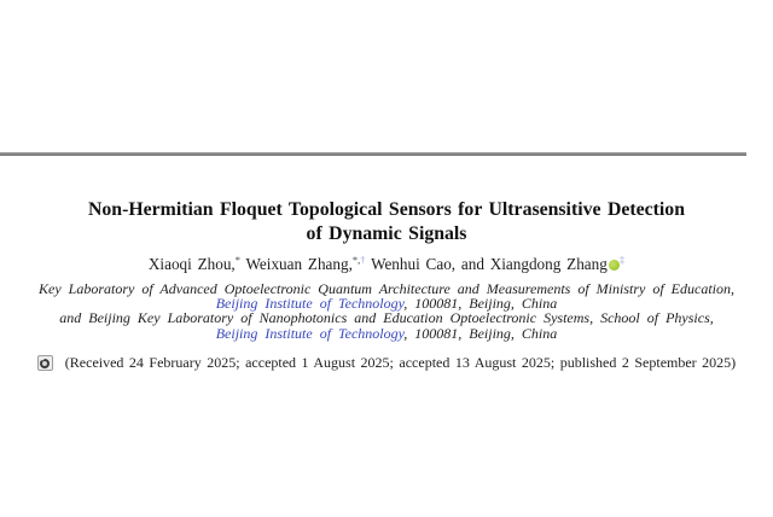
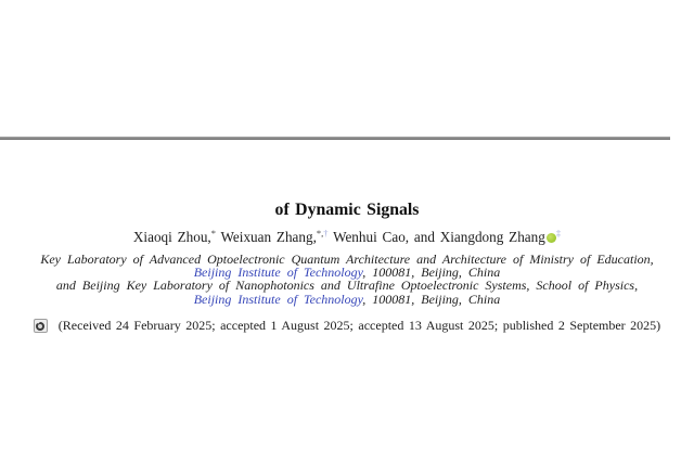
- Non-Hermitian Floquet Topological Sensors for Ultrasensitive Detection
  of Dynamic Signals
  Xiaoqi Zhou,* Weixuan Zhang,*,† Wenhui Cao, and Xiangdong Zhang ‡
- Key Laboratory of Advanced Optoelectronic Quantum Architecture and Measurements of Ministry of Education,
+ Key Laboratory of Advanced Optoelectronic Quantum Architecture and Architecture of Ministry of Education,
  Beijing Institute of Technology, 100081, Beijing, China
- and Beijing Key Laboratory of Nanophotonics and Education Optoelectronic Systems, School of Physics,
+ and Beijing Key Laboratory of Nanophotonics and Ultrafine Optoelectronic Systems, School of Physics,
  Beijing Institute of Technology, 100081, Beijing, China
  (Received 24 February 2025; accepted 1 August 2025; accepted 13 August 2025; published 2 September 2025)
